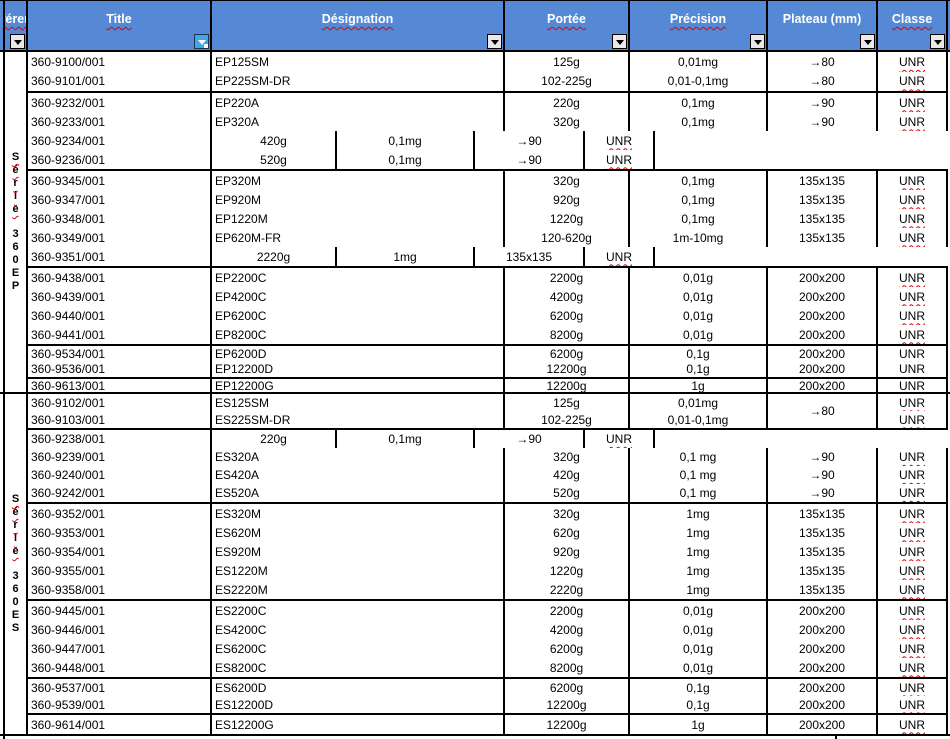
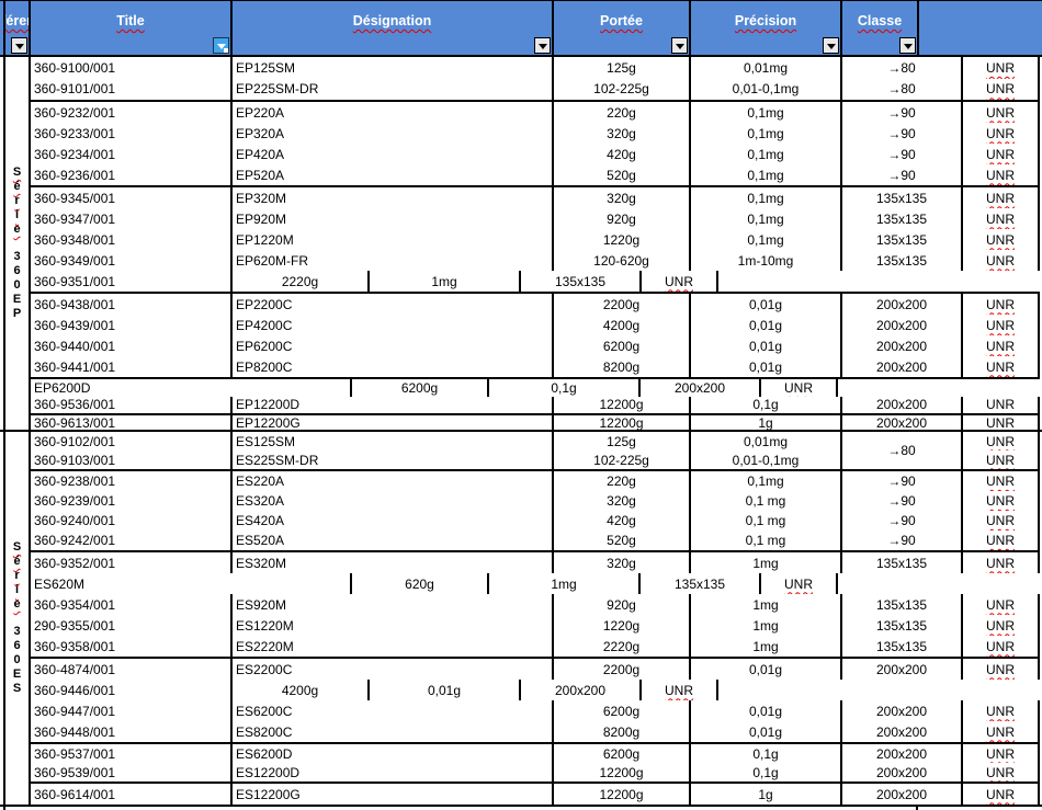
  Title
  Désignation
  Portée
  Précision
- Plateau (mm)
  Classe
  S
  é
  r
  i
  e
  3
  6
  0
  E
  P
  360-9100/001
  EP125SM
  125g
  0,01mg
  →80
  UNR
  360-9101/001
  EP225SM-DR
  102-225g
  0,01-0,1mg
  →80
  UNR
  360-9232/001
  EP220A
  220g
  0,1mg
  →90
  UNR
  360-9233/001
  EP320A
  320g
  0,1mg
  →90
  UNR
  360-9234/001
+ EP420A
  420g
  0,1mg
  →90
  UNR
  360-9236/001
+ EP520A
  520g
  0,1mg
  →90
  UNR
  360-9345/001
  EP320M
  320g
  0,1mg
  135x135
  UNR
  360-9347/001
  EP920M
  920g
  0,1mg
  135x135
  UNR
  360-9348/001
  EP1220M
  1220g
  0,1mg
  135x135
  UNR
  360-9349/001
  EP620M-FR
  120-620g
  1m-10mg
  135x135
  UNR
  360-9351/001
  2220g
  1mg
  135x135
  UNR
  360-9438/001
  EP2200C
  2200g
  0,01g
  200x200
  UNR
  360-9439/001
  EP4200C
  4200g
  0,01g
  200x200
  UNR
  360-9440/001
  EP6200C
  6200g
  0,01g
  200x200
  UNR
  360-9441/001
  EP8200C
  8200g
  0,01g
  200x200
  UNR
- 360-9534/001
  EP6200D
  6200g
  0,1g
  200x200
  UNR
  360-9536/001
  EP12200D
  12200g
  0,1g
  200x200
  UNR
  360-9613/001
  EP12200G
  12200g
  1g
  200x200
  UNR
  S
  é
  r
  i
  e
  3
  6
  0
  E
  S
  360-9102/001
  ES125SM
  125g
  0,01mg
  UNR
  360-9103/001
  ES225SM-DR
  102-225g
  0,01-0,1mg
  UNR
  →80
  360-9238/001
+ ES220A
  220g
  0,1mg
  →90
  UNR
  360-9239/001
  ES320A
  320g
  0,1 mg
  →90
  UNR
  360-9240/001
  ES420A
  420g
  0,1 mg
  →90
  UNR
  360-9242/001
  ES520A
  520g
  0,1 mg
  →90
  UNR
  360-9352/001
  ES320M
  320g
  1mg
  135x135
  UNR
- 360-9353/001
  ES620M
  620g
  1mg
  135x135
  UNR
  360-9354/001
  ES920M
  920g
  1mg
  135x135
  UNR
- 360-9355/001
+ 290-9355/001
  ES1220M
  1220g
  1mg
  135x135
  UNR
  360-9358/001
  ES2220M
  2220g
  1mg
  135x135
  UNR
- 360-9445/001
+ 360-4874/001
  ES2200C
  2200g
  0,01g
  200x200
  UNR
  360-9446/001
- ES4200C
  4200g
  0,01g
  200x200
  UNR
  360-9447/001
  ES6200C
  6200g
  0,01g
  200x200
  UNR
  360-9448/001
  ES8200C
  8200g
  0,01g
  200x200
  UNR
  360-9537/001
  ES6200D
  6200g
  0,1g
  200x200
  UNR
  360-9539/001
  ES12200D
  12200g
  0,1g
  200x200
  UNR
  360-9614/001
  ES12200G
  12200g
  1g
  200x200
  UNR
